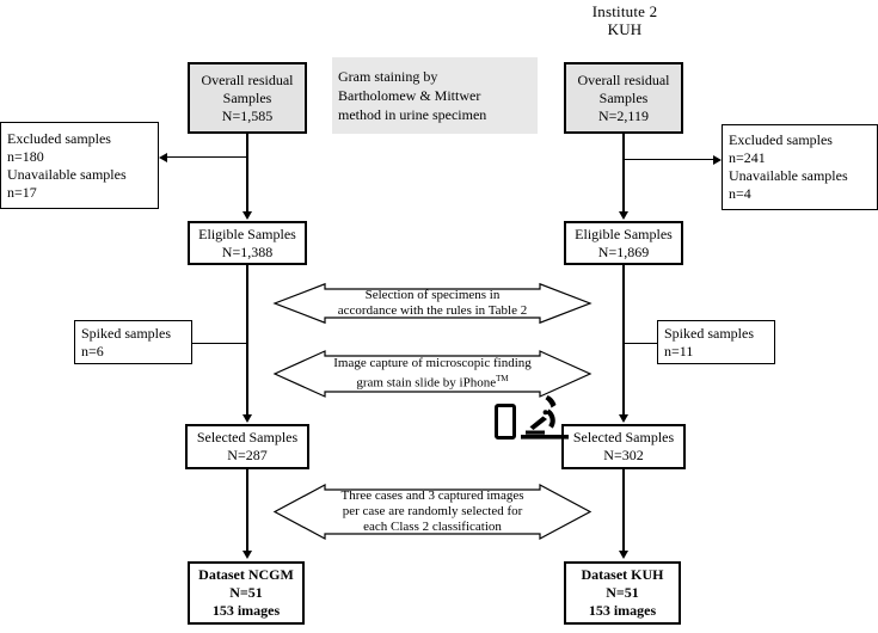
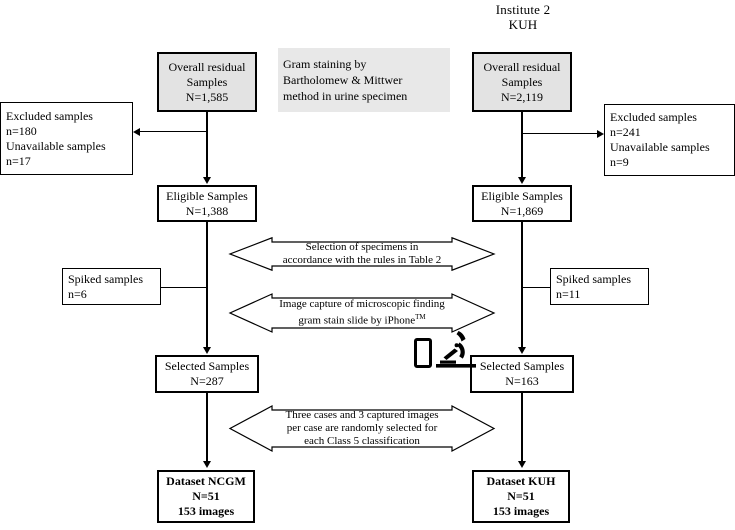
  Institute 2
  KUH
  Overall residual
  Samples
  N=1,585
  Gram staining by
  Bartholomew & Mittwer
  method in urine specimen
  Overall residual
  Samples
  N=2,119
  Excluded samples
  n=180
  Unavailable samples
  n=17
  Excluded samples
  n=241
  Unavailable samples
- n=4
+ n=9
  Eligible Samples
  N=1,388
  Eligible Samples
  N=1,869
  Spiked samples
  n=6
  Spiked samples
  n=11
  Selected Samples
  N=287
  Selected Samples
- N=302
+ N=163
  Dataset NCGM
  N=51
  153 images
  Dataset KUH
  N=51
  153 images
  Selection of specimens in
  accordance with the rules in Table 2
  Image capture of microscopic finding
  gram stain slide by iPhoneTM
  Three cases and 3 captured images
  per case are randomly selected for
- each Class 2 classification
+ each Class 5 classification
